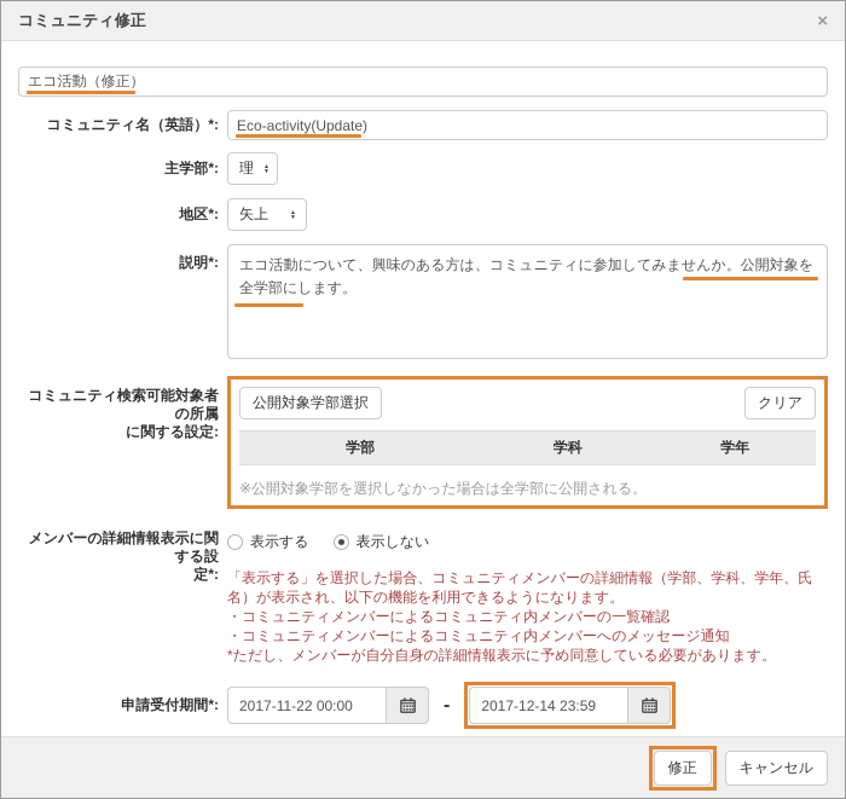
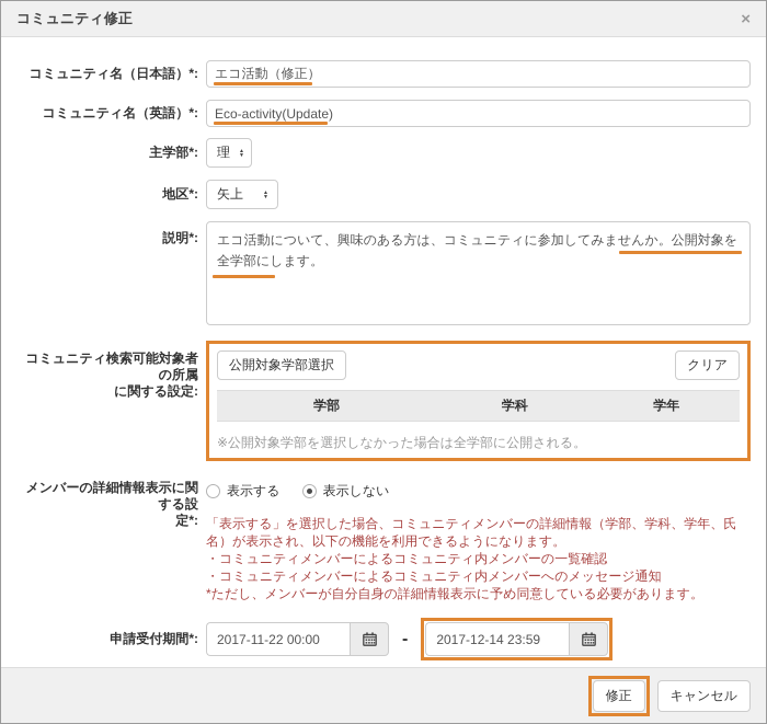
  コミュニティ修正
  ×
+ コミュニティ名（日本語）*:
  エコ活動（修正）
  コミュニティ名（英語）*:
  Eco-activity(Update)
  主学部*:
  理
  地区*:
  矢上
  説明*:
  コミュニティ検索可能対象者の所属
  に関する設定:
  公開対象学部選択
  クリア
  学部	学科	学年
  ※公開対象学部を選択しなかった場合は全学部に公開される。
  メンバーの詳細情報表示に関する設
  定*:
  表示する
  表示しない
  「表示する」を選択した場合、コミュニティメンバーの詳細情報（学部、学科、学年、氏名）が表示され、以下の機能を利用できるようになります。
  ・コミュニティメンバーによるコミュニティ内メンバーの一覧確認
  ・コミュニティメンバーによるコミュニティ内メンバーへのメッセージ通知
  *ただし、メンバーが自分自身の詳細情報表示に予め同意している必要があります。
  申請受付期間*:
  2017-11-22 00:00
  -
  2017-12-14 23:59
  修正
  キャンセル
